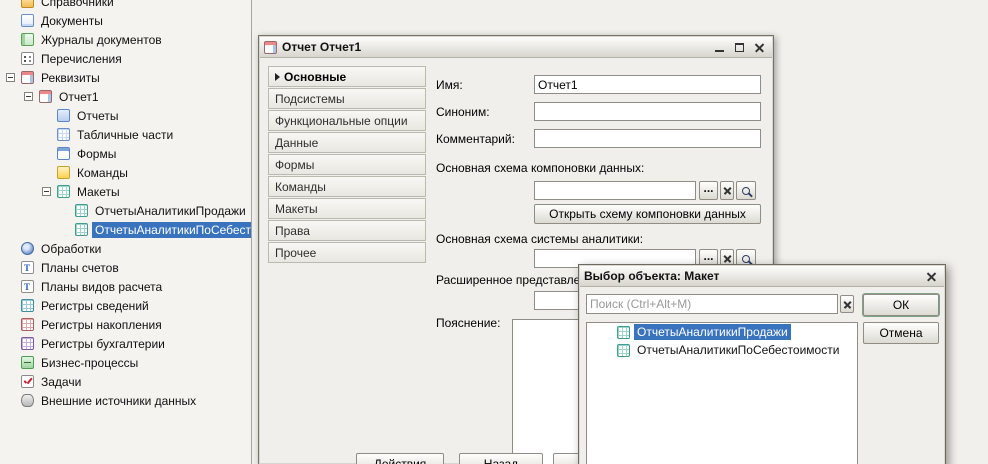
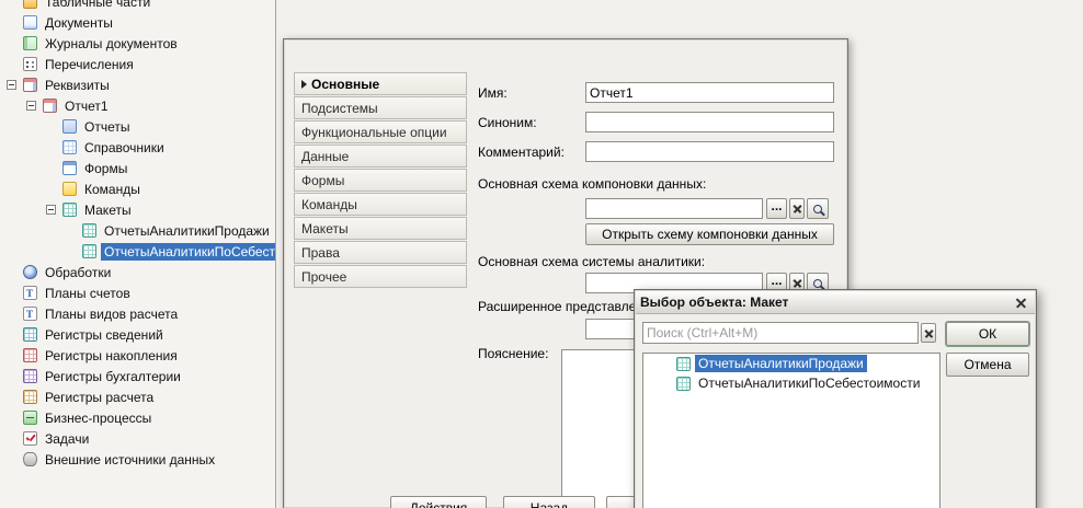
- Справочники
+ Табличные части
  Документы
  Журналы документов
  Перечисления
  Реквизиты
  Отчет1
  Отчеты
- Табличные части
+ Справочники
  Формы
  Команды
  Макеты
  ОтчетыАналитикиПродажи
  ОтчетыАналитикиПоСебест
  Обработки
  Планы счетов
  Планы видов расчета
  Регистры сведений
  Регистры накопления
  Регистры бухгалтерии
+ Регистры расчета
  Бизнес-процессы
  Задачи
  Внешние источники данных
- Отчет Отчет1
  Основные
  Подсистемы
  Функциональные опции
  Данные
  Формы
  Команды
  Макеты
  Права
  Прочее
  Имя:
  Отчет1
  Синоним:
  Комментарий:
  Основная схема компоновки данных:
  Открыть схему компоновки данных
  Основная схема системы аналитики:
  Расширенное представле
  Пояснение:
  Выбор объекта: Макет
  Поиск (Ctrl+Alt+M)
  ОК
  Отмена
  ОтчетыАналитикиПродажи
  ОтчетыАналитикиПоСебестоимости
